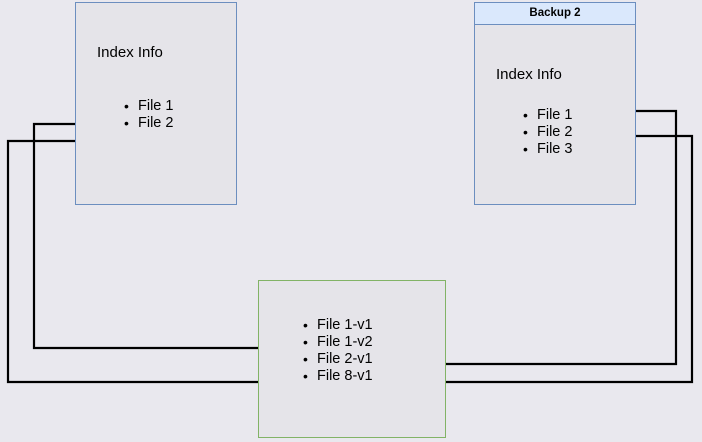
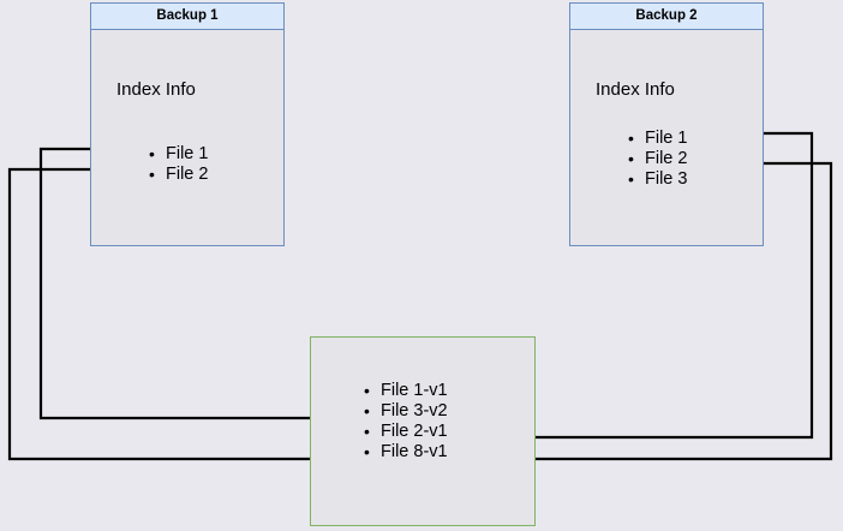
+ Backup 1
  Index Info
  File 1
  File 2
  Backup 2
  Index Info
  File 1
  File 2
  File 3
  File 1-v1
- File 1-v2
+ File 3-v2
  File 2-v1
  File 8-v1
